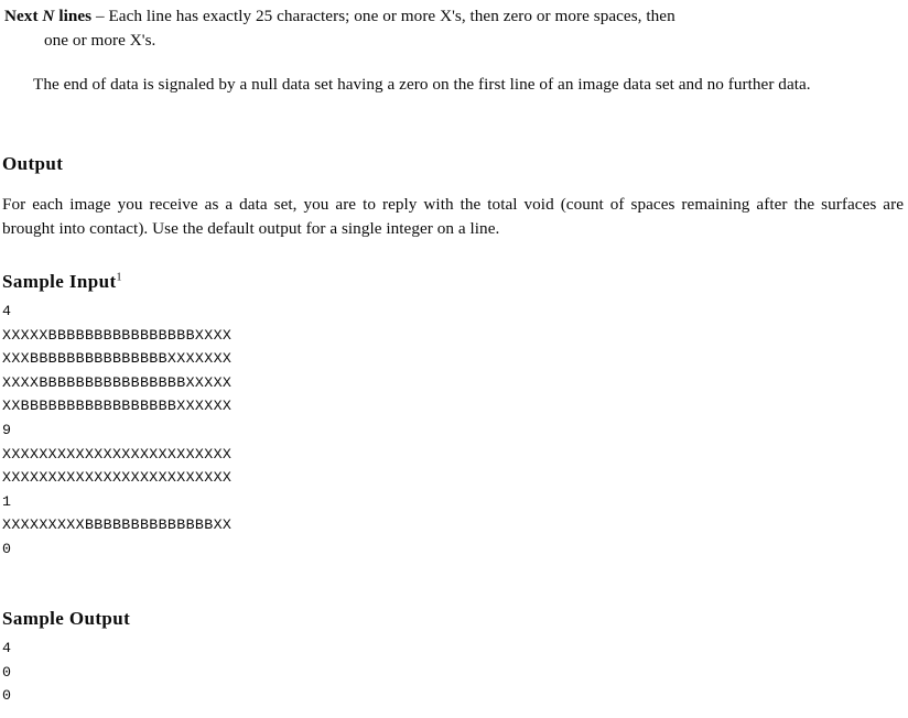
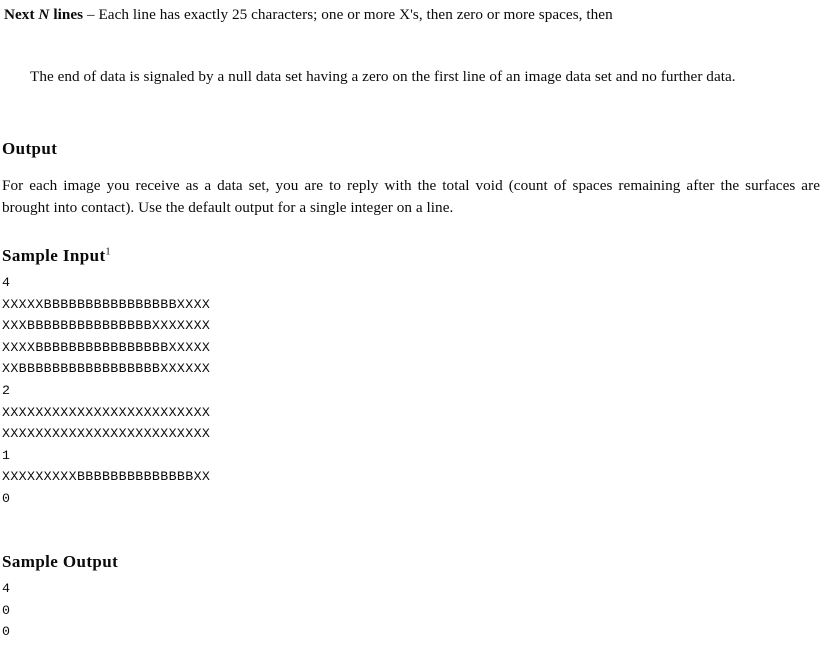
  Next N lines – Each line has exactly 25 characters; one or more X's, then zero or more spaces, then
- one or more X's.
  The end of data is signaled by a null data set having a zero on the first line of an image data set and no further data.
  Output
  For each image you receive as a data set, you are to reply with the total void (count of spaces remaining after the surfaces are brought into contact). Use the default output for a single integer on a line.
  Sample Input1
  4
  XXXXXBBBBBBBBBBBBBBBBXXXX
  XXXBBBBBBBBBBBBBBBXXXXXXX
  XXXXBBBBBBBBBBBBBBBBXXXXX
  XXBBBBBBBBBBBBBBBBBXXXXXX
- 9
+ 2
  XXXXXXXXXXXXXXXXXXXXXXXXX
  XXXXXXXXXXXXXXXXXXXXXXXXX
  1
  XXXXXXXXXBBBBBBBBBBBBBBXX
  0
  Sample Output
  4
  0
  0
